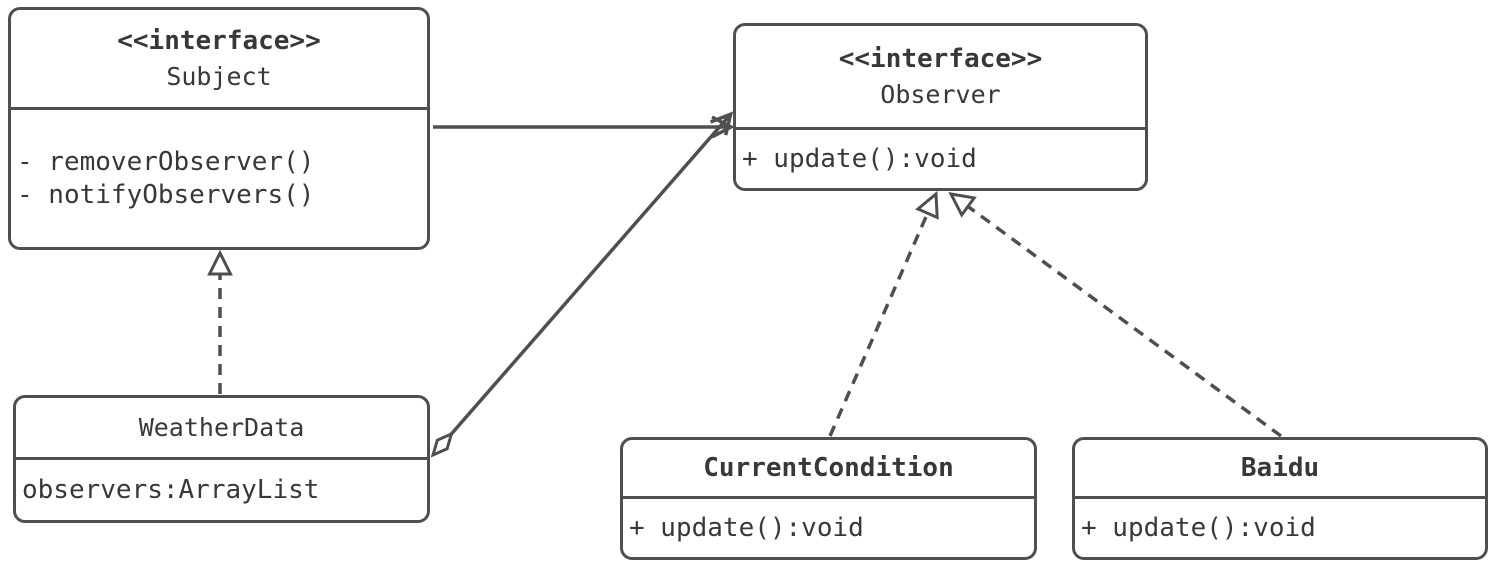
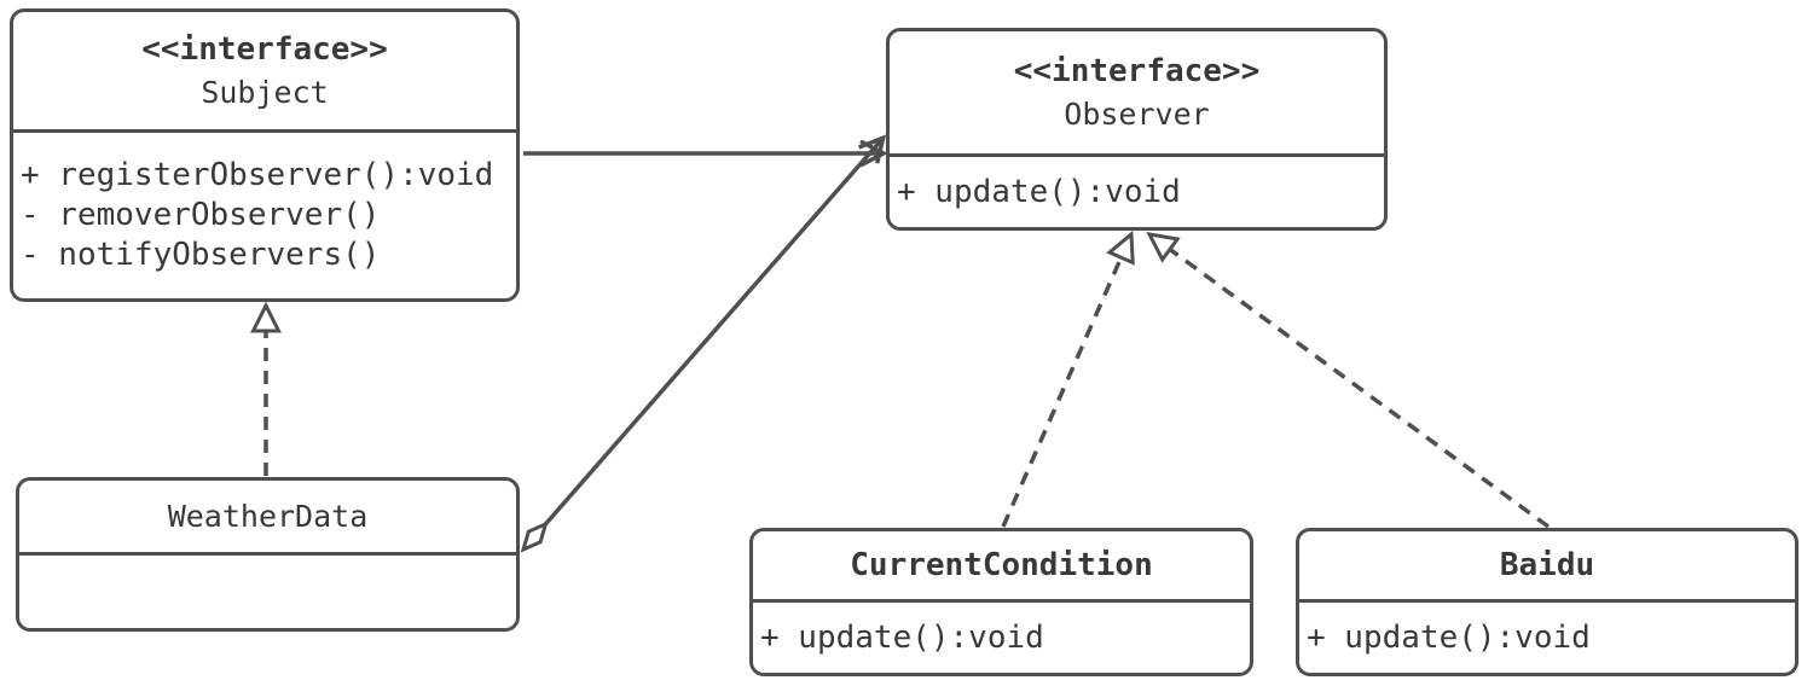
  <<interface>>
  Subject
+ + registerObserver():void
  - removerObserver()
  - notifyObservers()
  <<interface>>
  Observer
  + update():void
  WeatherData
- observers:ArrayList
  CurrentCondition
  + update():void
  Baidu
  + update():void
